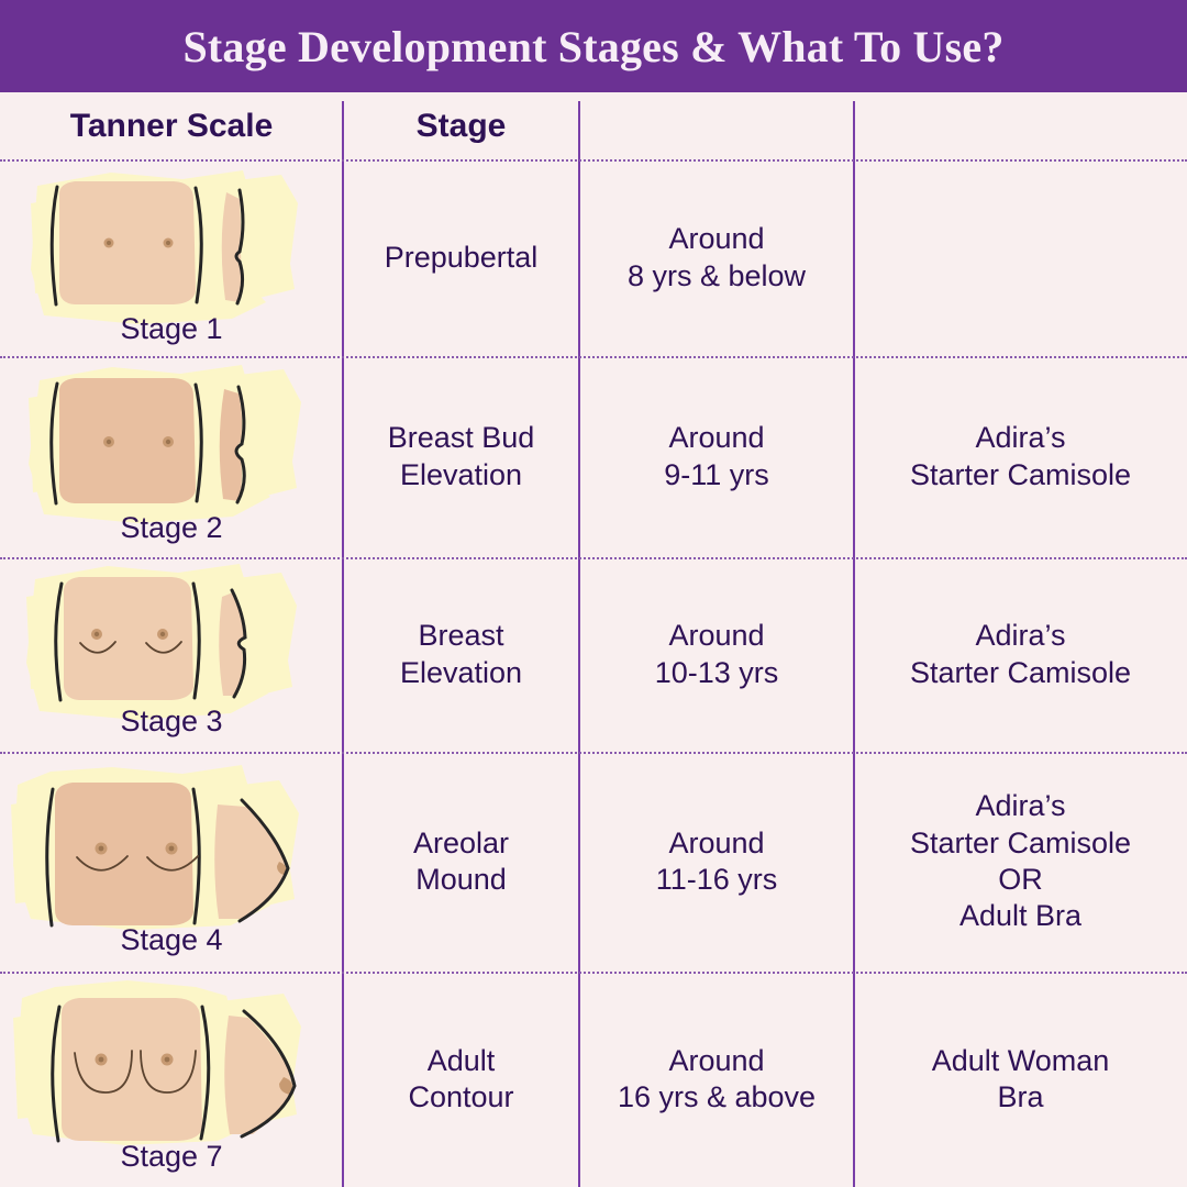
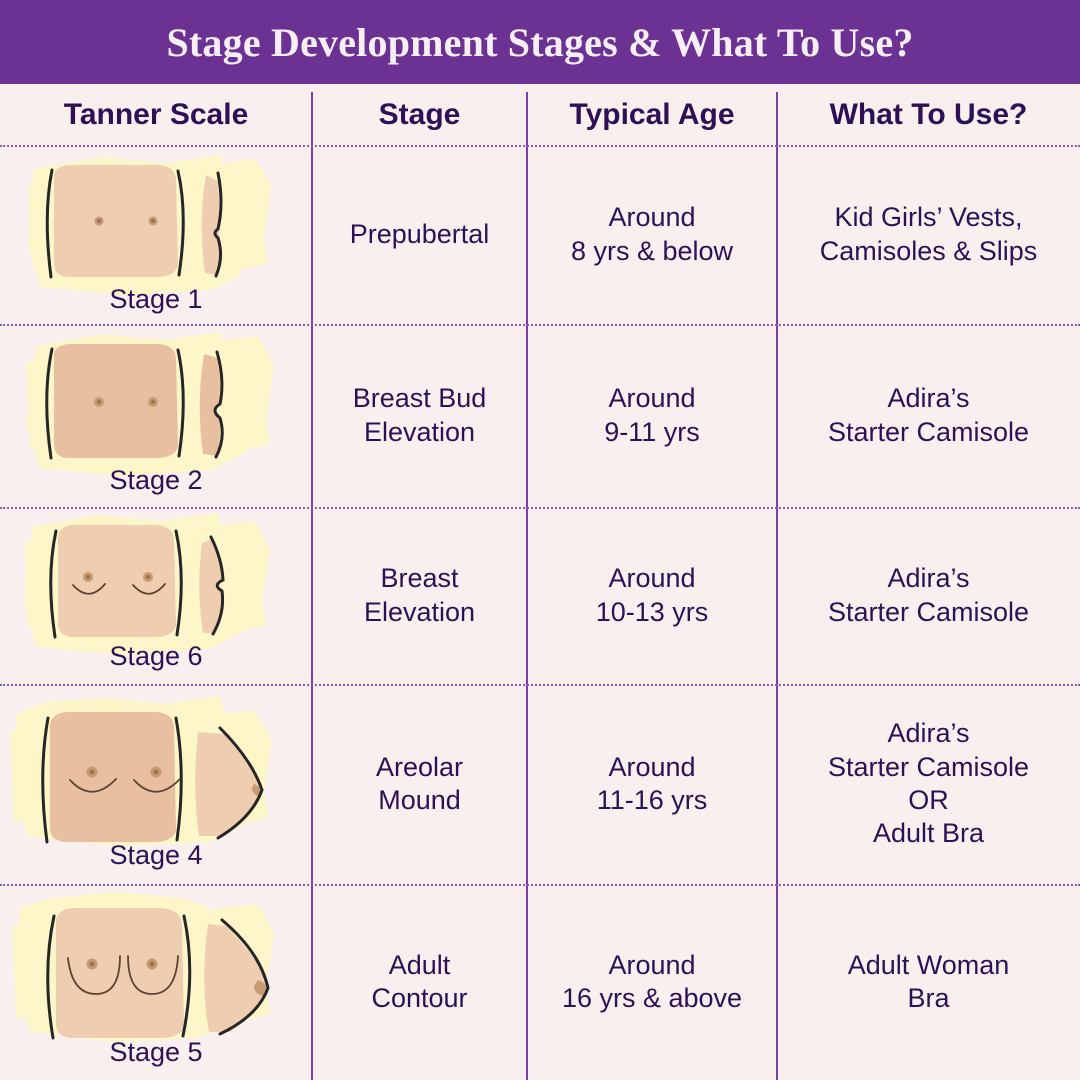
  Stage Development Stages & What To Use?
  Tanner Scale
  Stage
+ Typical Age
+ What To Use?
  Stage 1
  Prepubertal
  Around
  8 yrs & below
+ Kid Girls’ Vests,
+ Camisoles & Slips
  Stage 2
  Breast Bud
  Elevation
  Around
  9-11 yrs
  Adira’s
  Starter Camisole
- Stage 3
+ Stage 6
  Breast
  Elevation
  Around
  10-13 yrs
  Adira’s
  Starter Camisole
  Stage 4
  Areolar
  Mound
  Around
  11-16 yrs
  Adira’s
  Starter Camisole
  OR
  Adult Bra
- Stage 7
+ Stage 5
  Adult
  Contour
  Around
  16 yrs & above
  Adult Woman
  Bra
